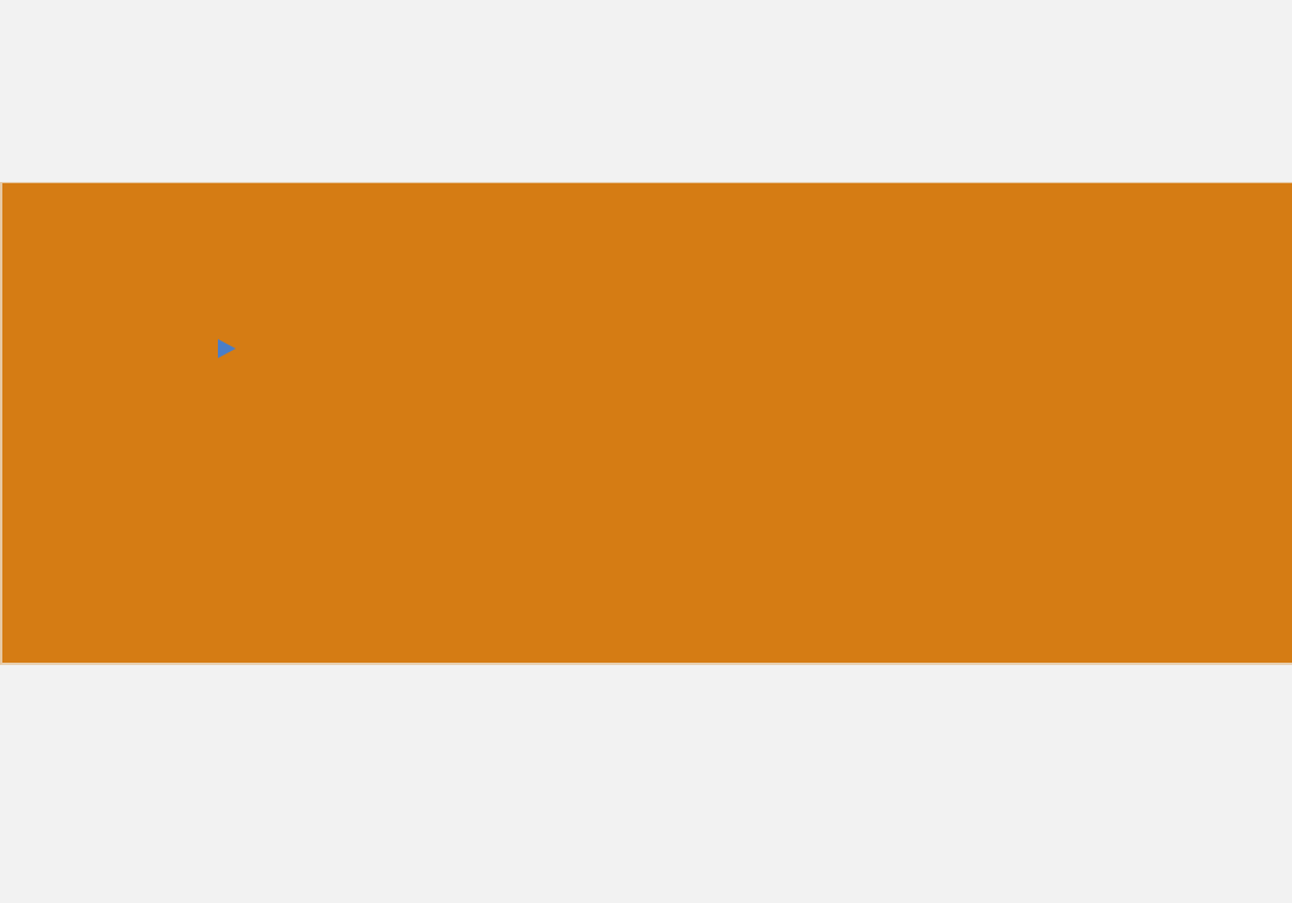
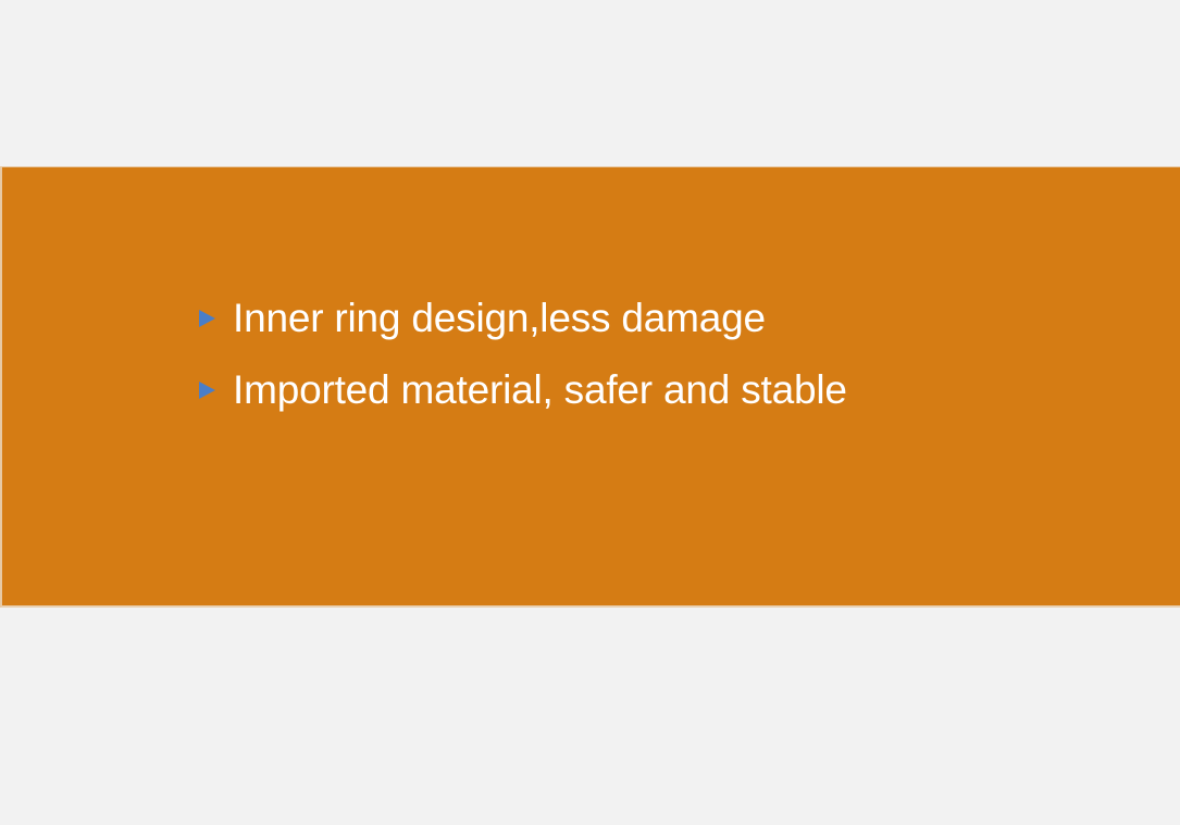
+ Inner ring design,less damage
+ Imported material, safer and stable
